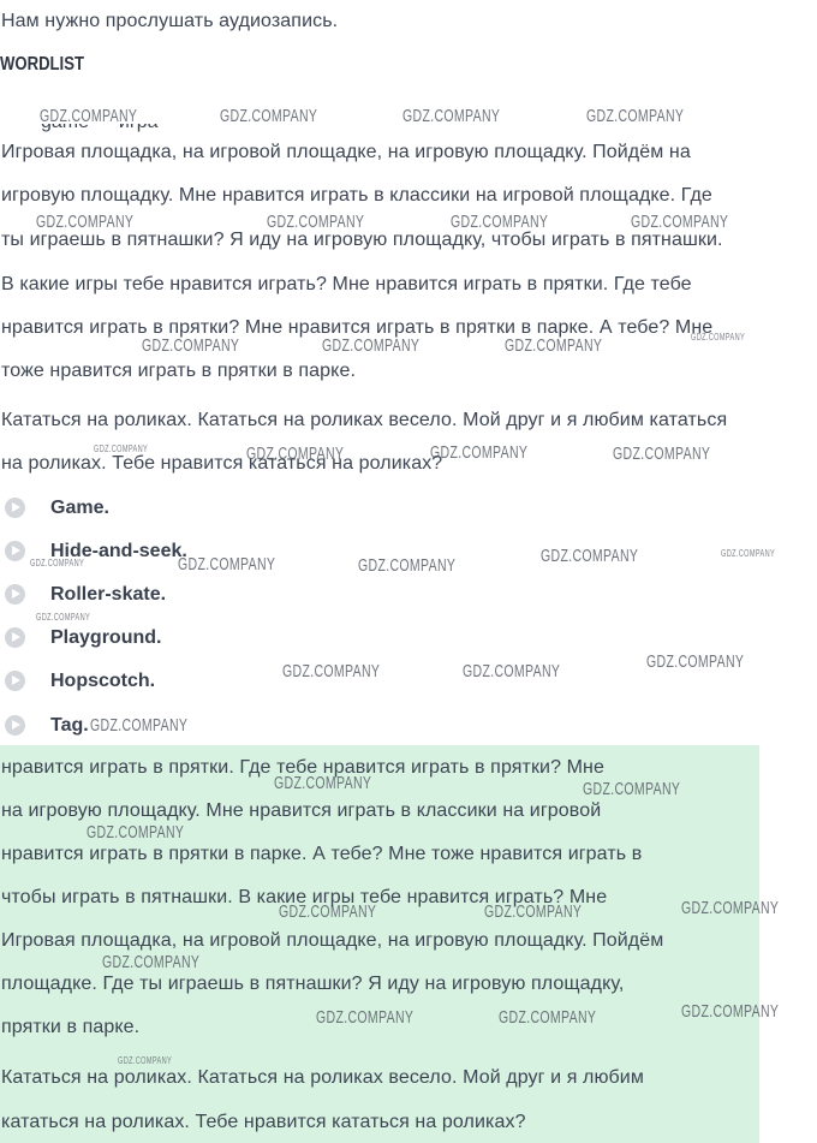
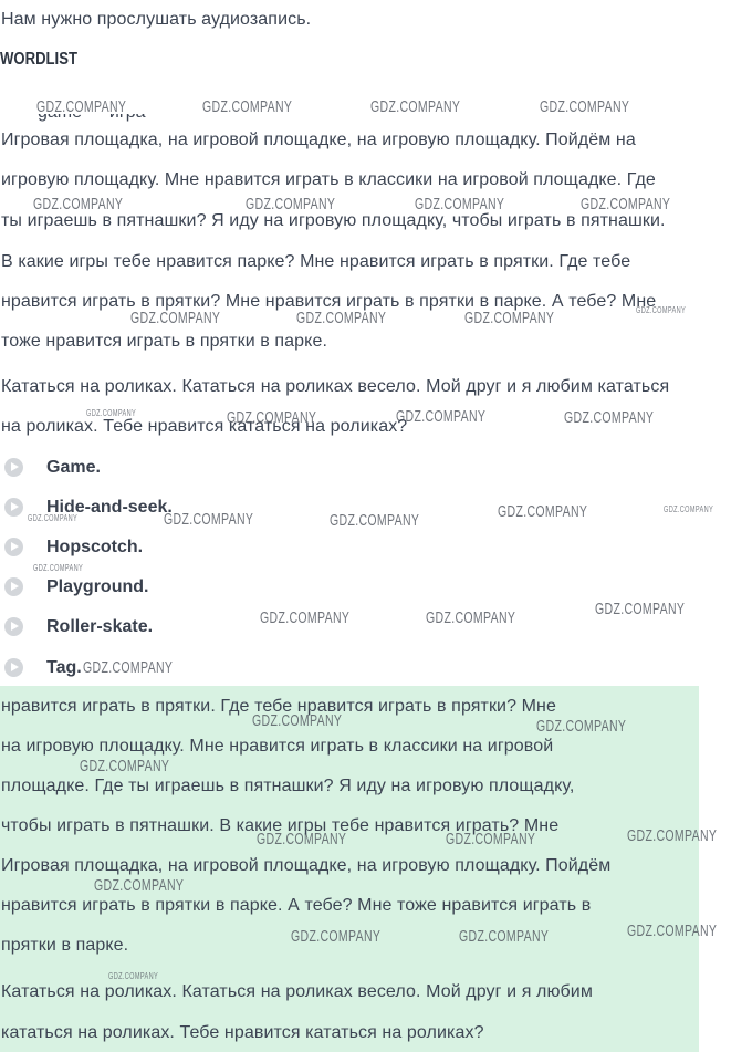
  GDZ.COMPANY
  GDZ.COMPANY
  GDZ.COMPANY
  GDZ.COMPANY
  GDZ.COMPANY
  GDZ.COMPANY
  GDZ.COMPANY
  GDZ.COMPANY
  GDZ.COMPANY
  GDZ.COMPANY
  GDZ.COMPANY
  GDZ.COMPANY
  GDZ.COMPANY
  GDZ.COMPANY
  GDZ.COMPANY
  GDZ.COMPANY
  GDZ.COMPANY
  GDZ.COMPANY
  GDZ.COMPANY
  GDZ.COMPANY
  GDZ.COMPANY
  GDZ.COMPANY
  GDZ.COMPANY
  GDZ.COMPANY
  GDZ.COMPANY
  GDZ.COMPANY
  GDZ.COMPANY
  GDZ.COMPANY
  GDZ.COMPANY
  GDZ.COMPANY
  GDZ.COMPANY
  GDZ.COMPANY
  GDZ.COMPANY
  GDZ.COMPANY
  GDZ.COMPANY
  GDZ.COMPANY
  GDZ.COMPANY
  Нам нужно прослушать аудиозапись.
  WORDLIST
  Игровая площадка, на игровой площадке, на игровую площадку. Пойдём на
  игровую площадку. Мне нравится играть в классики на игровой площадке. Где
  ты играешь в пятнашки? Я иду на игровую площадку, чтобы играть в пятнашки.
- В какие игры тебе нравится играть? Мне нравится играть в прятки. Где тебе
+ В какие игры тебе нравится парке? Мне нравится играть в прятки. Где тебе
  нравится играть в прятки? Мне нравится играть в прятки в парке. А тебе? Мне
  тоже нравится играть в прятки в парке.
  Кататься на роликах. Кататься на роликах весело. Мой друг и я любим кататься
  на роликах. Тебе нравится кататься на роликах?
  Game.
  Hide-and-seek.
- Roller-skate.
+ Hopscotch.
  Playground.
- Hopscotch.
+ Roller-skate.
  Tag.
  нравится играть в прятки. Где тебе нравится играть в прятки? Мне
  на игровую площадку. Мне нравится играть в классики на игровой
- нравится играть в прятки в парке. А тебе? Мне тоже нравится играть в
+ площадке. Где ты играешь в пятнашки? Я иду на игровую площадку,
  чтобы играть в пятнашки. В какие игры тебе нравится играть? Мне
  Игровая площадка, на игровой площадке, на игровую площадку. Пойдём
- площадке. Где ты играешь в пятнашки? Я иду на игровую площадку,
+ нравится играть в прятки в парке. А тебе? Мне тоже нравится играть в
  прятки в парке.
  Кататься на роликах. Кататься на роликах весело. Мой друг и я любим
  кататься на роликах. Тебе нравится кататься на роликах?
